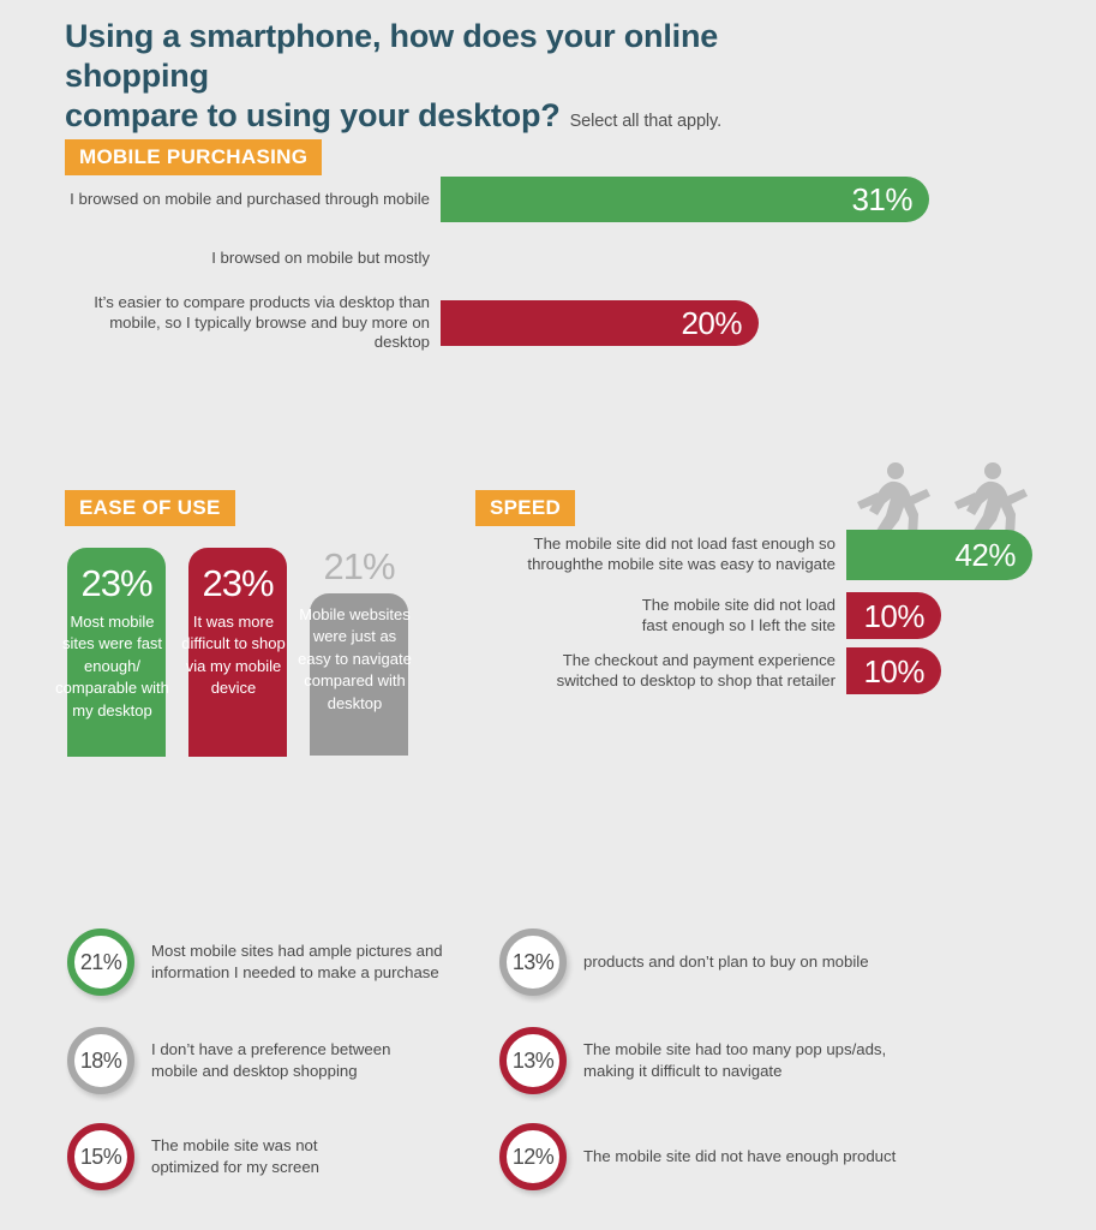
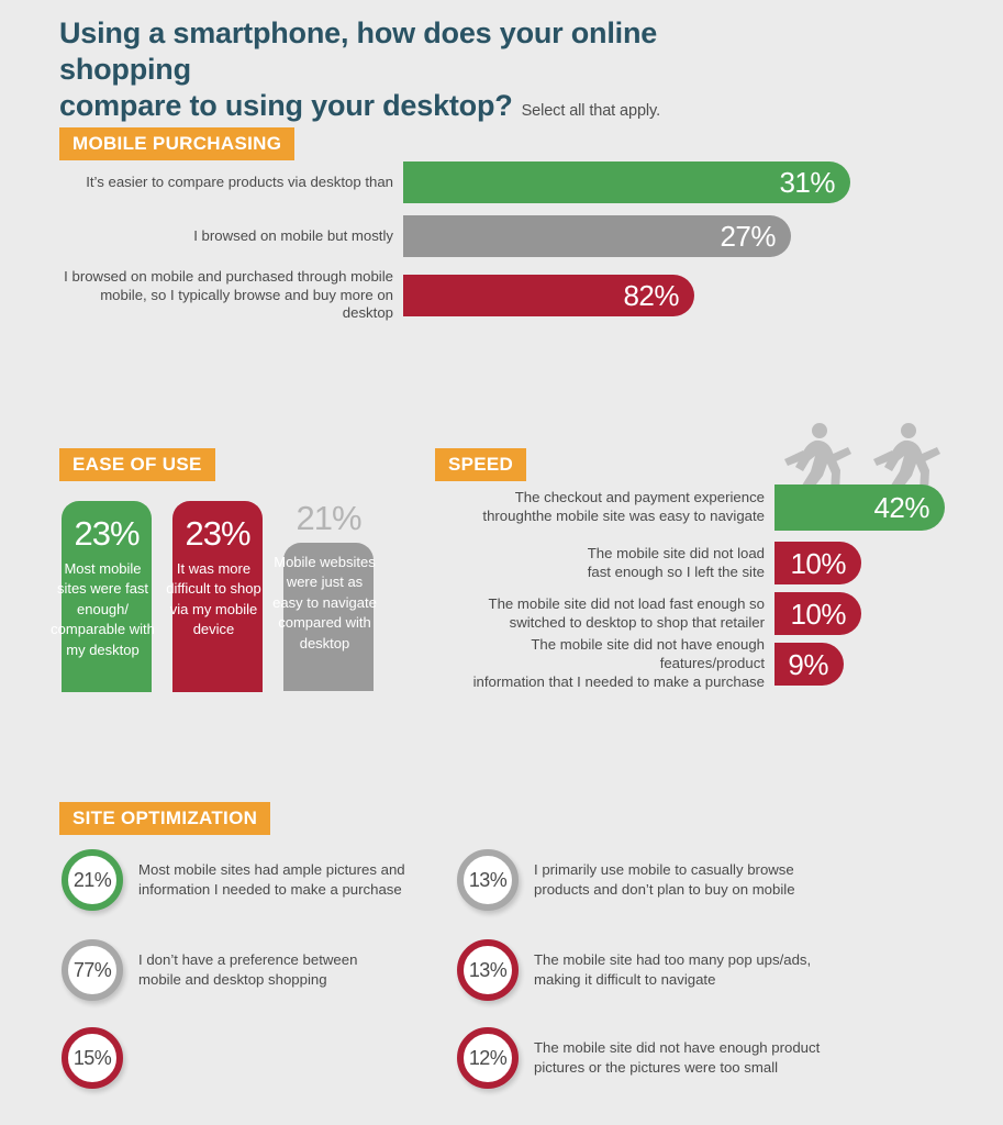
  Using a smartphone, how does your online shopping
  compare to using your desktop?
  Select all that apply.
  MOBILE PURCHASING
- I browsed on mobile and purchased through mobile
+ It’s easier to compare products via desktop than
  31%
  I browsed on mobile but mostly
+ 27%
- It’s easier to compare products via desktop than
+ I browsed on mobile and purchased through mobile
  mobile, so I typically browse and buy more on desktop
- 20%
+ 82%
  EASE OF USE
  23%
  Most mobile sites were fast enough/ comparable with my desktop
  23%
  It was more difficult to shop via my mobile device
  21%
  Mobile websites were just as easy to navigate compared with desktop
  SPEED
- The mobile site did not load fast enough so
+ The checkout and payment experience
  throughthe mobile site was easy to navigate
  42%
  The mobile site did not load
  fast enough so I left the site
  10%
- The checkout and payment experience
+ The mobile site did not load fast enough so
  switched to desktop to shop that retailer
  10%
+ The mobile site did not have enough features/product
+ information that I needed to make a purchase
+ 9%
+ SITE OPTIMIZATION
  21%
  Most mobile sites had ample pictures and
  information I needed to make a purchase
- 18%
+ 77%
  I don’t have a preference between
  mobile and desktop shopping
  15%
- The mobile site was not
- optimized for my screen
  13%
+ I primarily use mobile to casually browse
  products and don’t plan to buy on mobile
  13%
  The mobile site had too many pop ups/ads,
  making it difficult to navigate
  12%
  The mobile site did not have enough product
+ pictures or the pictures were too small
